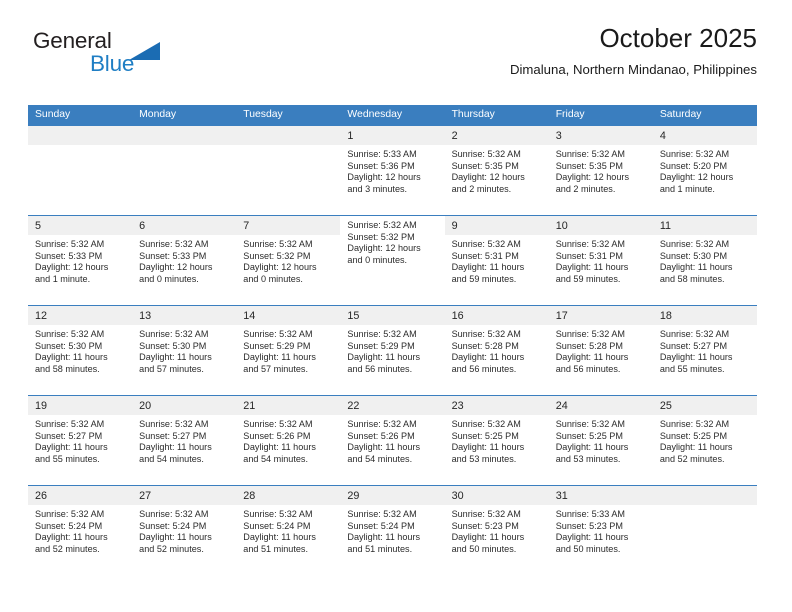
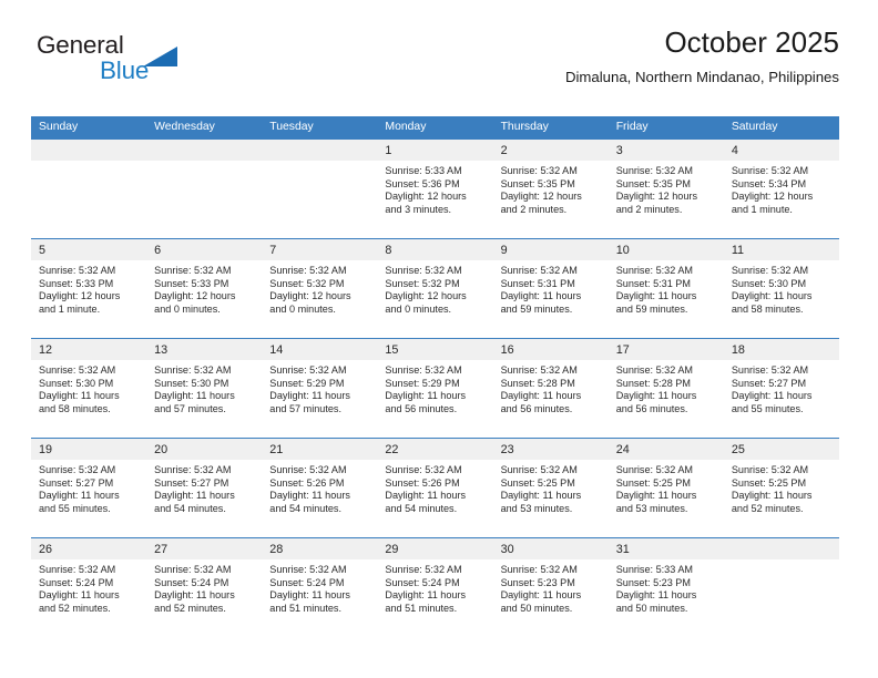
  General
  Blue
  October 2025
  Dimaluna, Northern Mindanao, Philippines
  Sunday
- Monday
+ Wednesday
  Tuesday
- Wednesday
+ Monday
  Thursday
  Friday
  Saturday
  1
  Sunrise: 5:33 AM
  Sunset: 5:36 PM
  Daylight: 12 hours
  and 3 minutes.
  2
  Sunrise: 5:32 AM
  Sunset: 5:35 PM
  Daylight: 12 hours
  and 2 minutes.
  3
  Sunrise: 5:32 AM
  Sunset: 5:35 PM
  Daylight: 12 hours
  and 2 minutes.
  4
  Sunrise: 5:32 AM
- Sunset: 5:20 PM
+ Sunset: 5:34 PM
  Daylight: 12 hours
  and 1 minute.
  5
  Sunrise: 5:32 AM
  Sunset: 5:33 PM
  Daylight: 12 hours
  and 1 minute.
  6
  Sunrise: 5:32 AM
  Sunset: 5:33 PM
  Daylight: 12 hours
  and 0 minutes.
  7
  Sunrise: 5:32 AM
  Sunset: 5:32 PM
  Daylight: 12 hours
  and 0 minutes.
+ 8
  Sunrise: 5:32 AM
  Sunset: 5:32 PM
  Daylight: 12 hours
  and 0 minutes.
  9
  Sunrise: 5:32 AM
  Sunset: 5:31 PM
  Daylight: 11 hours
  and 59 minutes.
  10
  Sunrise: 5:32 AM
  Sunset: 5:31 PM
  Daylight: 11 hours
  and 59 minutes.
  11
  Sunrise: 5:32 AM
  Sunset: 5:30 PM
  Daylight: 11 hours
  and 58 minutes.
  12
  Sunrise: 5:32 AM
  Sunset: 5:30 PM
  Daylight: 11 hours
  and 58 minutes.
  13
  Sunrise: 5:32 AM
  Sunset: 5:30 PM
  Daylight: 11 hours
  and 57 minutes.
  14
  Sunrise: 5:32 AM
  Sunset: 5:29 PM
  Daylight: 11 hours
  and 57 minutes.
  15
  Sunrise: 5:32 AM
  Sunset: 5:29 PM
  Daylight: 11 hours
  and 56 minutes.
  16
  Sunrise: 5:32 AM
  Sunset: 5:28 PM
  Daylight: 11 hours
  and 56 minutes.
  17
  Sunrise: 5:32 AM
  Sunset: 5:28 PM
  Daylight: 11 hours
  and 56 minutes.
  18
  Sunrise: 5:32 AM
  Sunset: 5:27 PM
  Daylight: 11 hours
  and 55 minutes.
  19
  Sunrise: 5:32 AM
  Sunset: 5:27 PM
  Daylight: 11 hours
  and 55 minutes.
  20
  Sunrise: 5:32 AM
  Sunset: 5:27 PM
  Daylight: 11 hours
  and 54 minutes.
  21
  Sunrise: 5:32 AM
  Sunset: 5:26 PM
  Daylight: 11 hours
  and 54 minutes.
  22
  Sunrise: 5:32 AM
  Sunset: 5:26 PM
  Daylight: 11 hours
  and 54 minutes.
  23
  Sunrise: 5:32 AM
  Sunset: 5:25 PM
  Daylight: 11 hours
  and 53 minutes.
  24
  Sunrise: 5:32 AM
  Sunset: 5:25 PM
  Daylight: 11 hours
  and 53 minutes.
  25
  Sunrise: 5:32 AM
  Sunset: 5:25 PM
  Daylight: 11 hours
  and 52 minutes.
  26
  Sunrise: 5:32 AM
  Sunset: 5:24 PM
  Daylight: 11 hours
  and 52 minutes.
  27
  Sunrise: 5:32 AM
  Sunset: 5:24 PM
  Daylight: 11 hours
  and 52 minutes.
  28
  Sunrise: 5:32 AM
  Sunset: 5:24 PM
  Daylight: 11 hours
  and 51 minutes.
  29
  Sunrise: 5:32 AM
  Sunset: 5:24 PM
  Daylight: 11 hours
  and 51 minutes.
  30
  Sunrise: 5:32 AM
  Sunset: 5:23 PM
  Daylight: 11 hours
  and 50 minutes.
  31
  Sunrise: 5:33 AM
  Sunset: 5:23 PM
  Daylight: 11 hours
  and 50 minutes.
